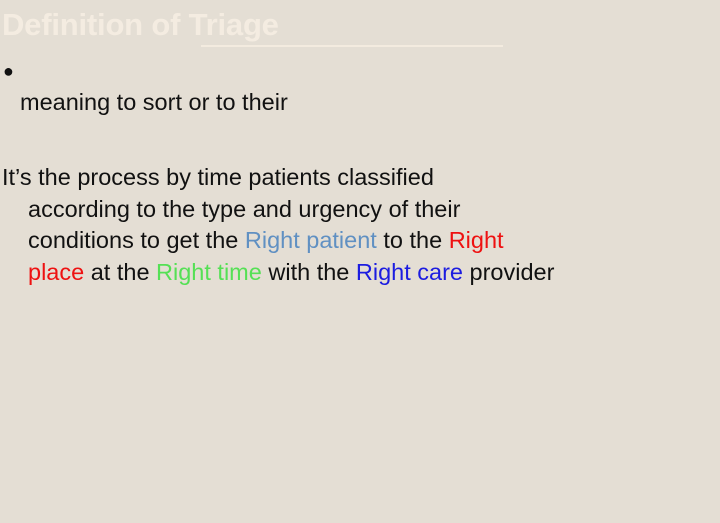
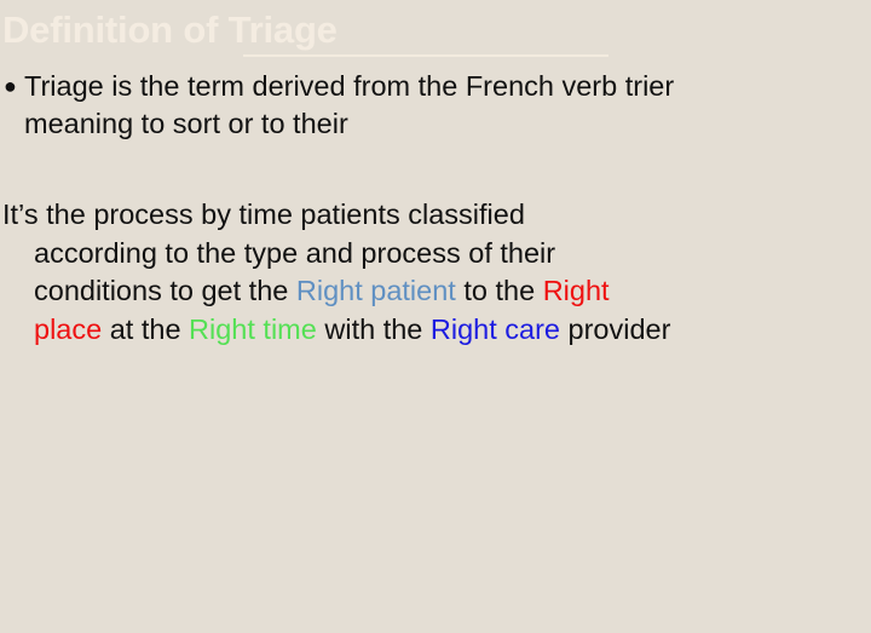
  ●
+ Triage is the term derived from the French verb trier
  meaning to sort or to their
  It’s the process by time patients classified
- according to the type and urgency of their
+ according to the type and process of their
  conditions to get the Right patient to the Right
  place at the Right time with the Right care provider
